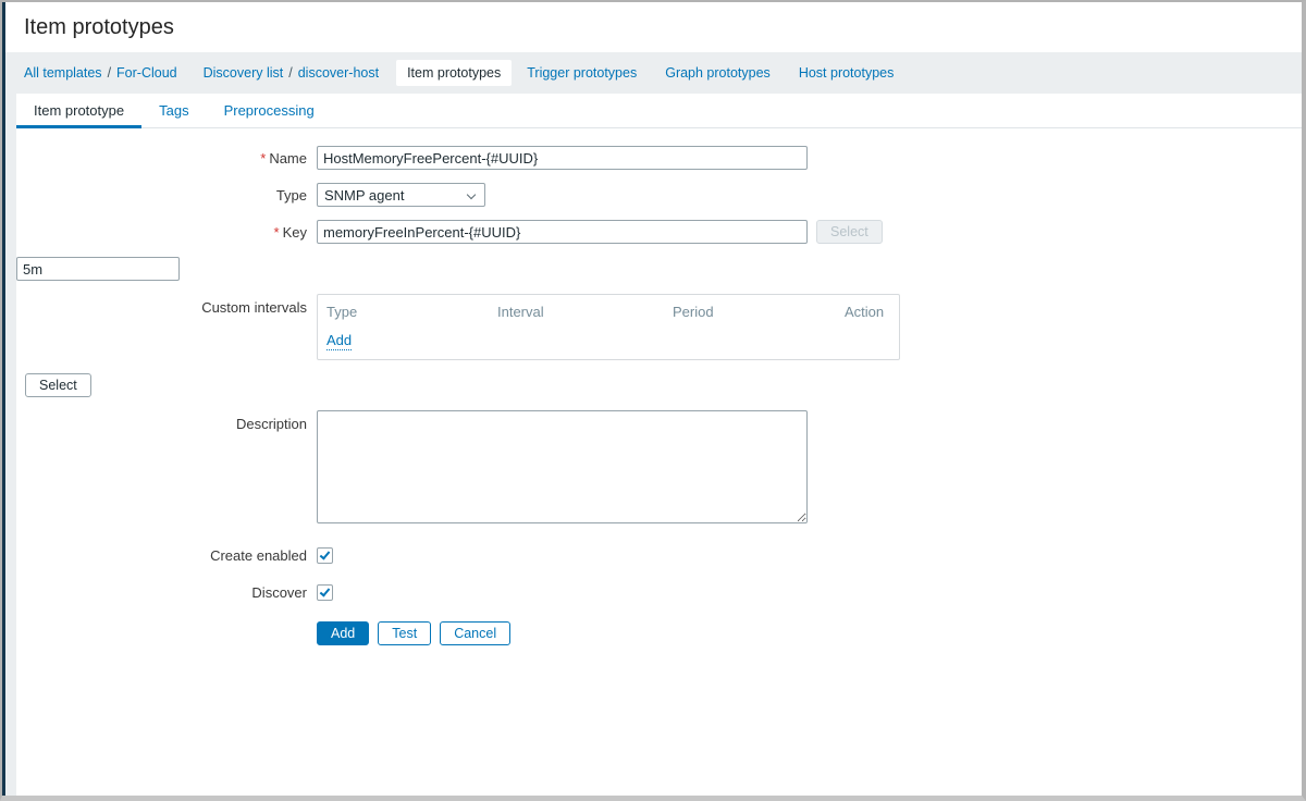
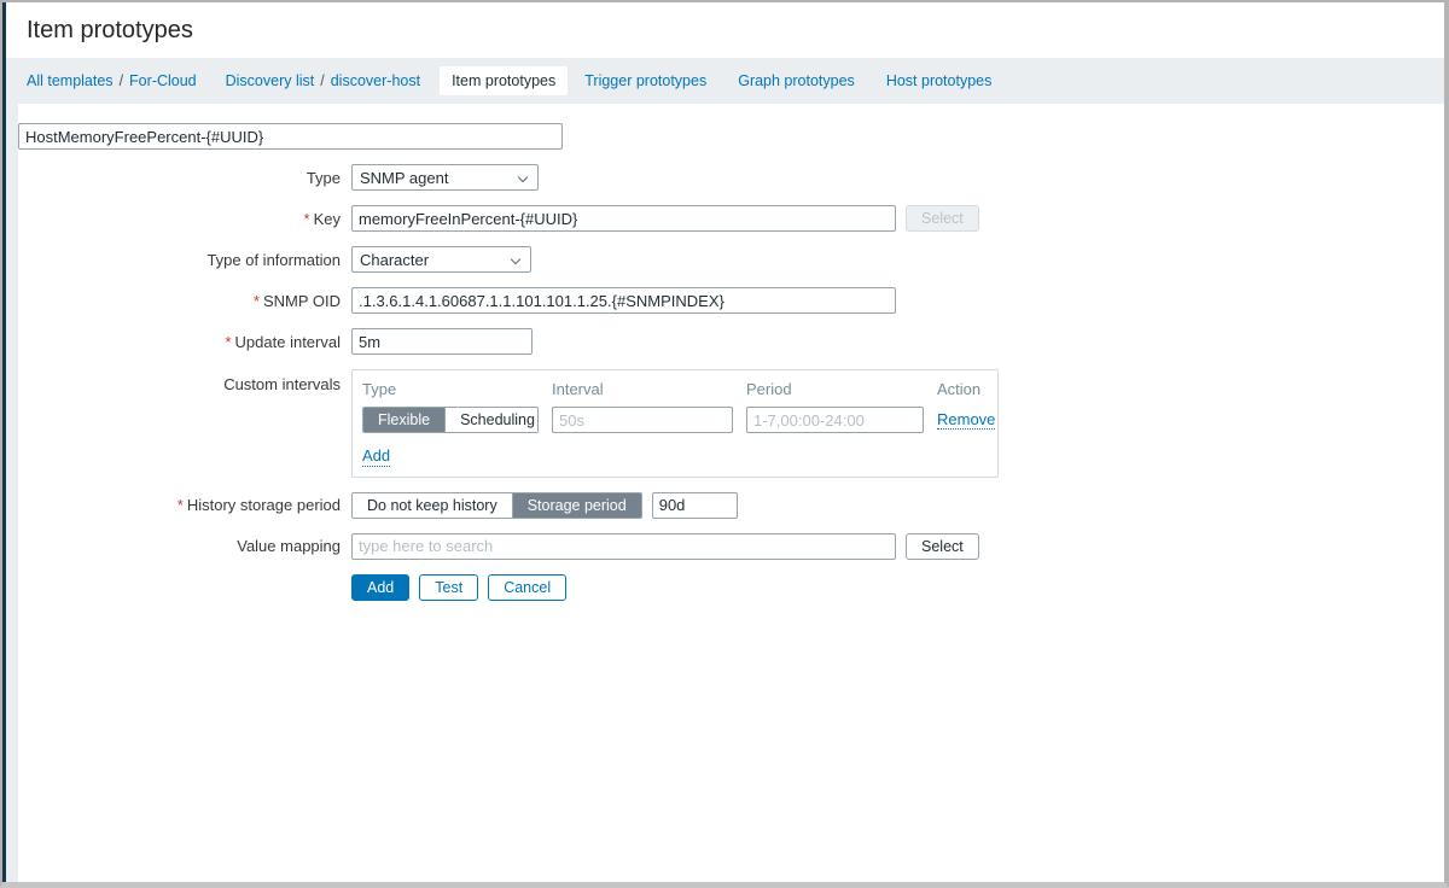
  Item prototypes
  All templates
  /
  For-Cloud
  Discovery list
  /
  discover-host
  Item prototypes
  Trigger prototypes
  Graph prototypes
  Host prototypes
- Item prototype
- Tags
- Preprocessing
- * Name
  HostMemoryFreePercent-{#UUID}
  Type
  SNMP agent
  * Key
  memoryFreeInPercent-{#UUID}
  Select
+ Type of information
+ Character
+ * SNMP OID
+ .1.3.6.1.4.1.60687.1.1.101.101.1.25.{#SNMPINDEX}
+ * Update interval
  5m
  Custom intervals
  Type
  Interval
  Period
  Action
+ Flexible
+ Scheduling
+ 50s
+ 1-7,00:00-24:00
+ Remove
  Add
+ * History storage period
+ Do not keep history
+ Storage period
+ 90d
+ Value mapping
+ type here to search
  Select
- Description
- Create enabled
- Discover
  Add
  Test
  Cancel
